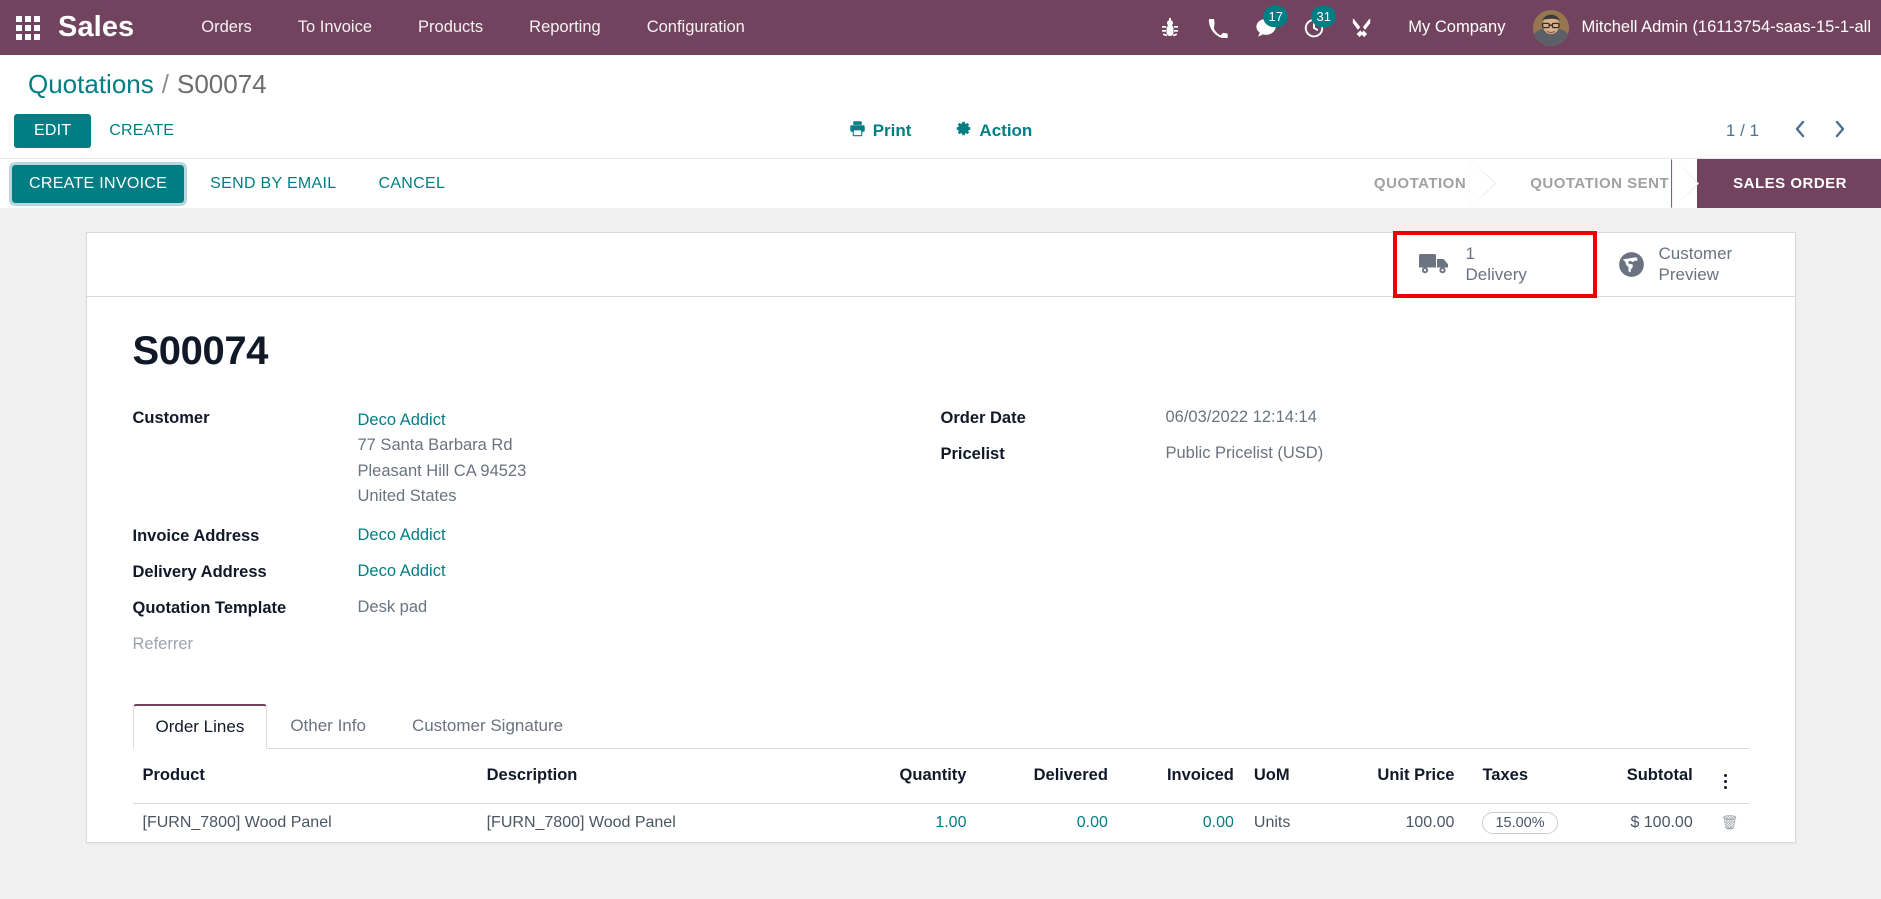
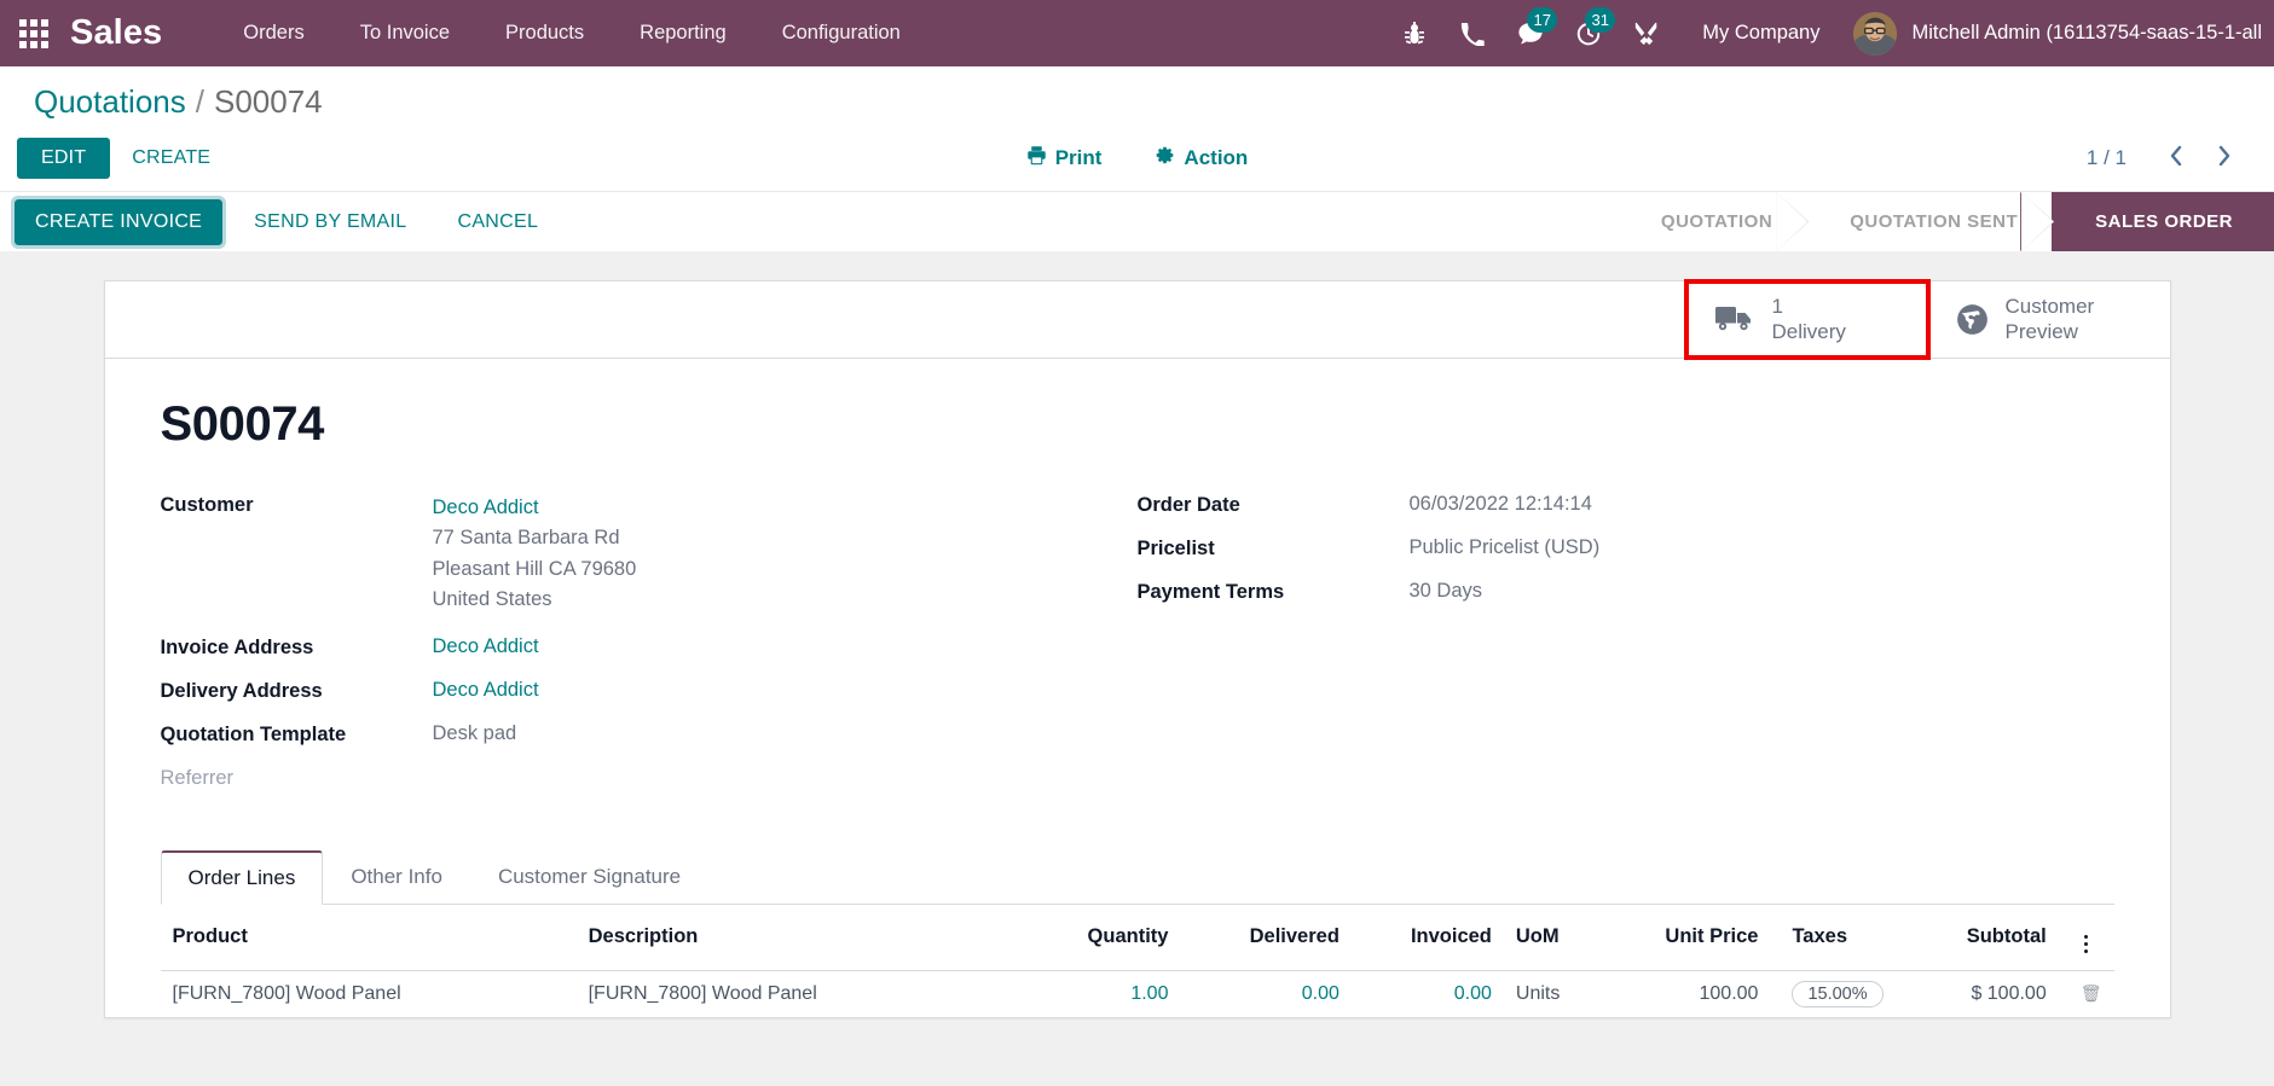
  Sales
  Orders
  To Invoice
  Products
  Reporting
  Configuration
  17
  31
  My Company
  Mitchell Admin (16113754-saas-15-1-all
  Quotations
  /
  S00074
  EDIT
  CREATE
  Print
  Action
  1 / 1
  CREATE INVOICE
  SEND BY EMAIL
  CANCEL
  QUOTATION
  QUOTATION SENT
  SALES ORDER
  1
  Delivery
  Customer
  Preview
  S00074
  Customer
  Deco Addict
  77 Santa Barbara Rd
- Pleasant Hill CA 94523
+ Pleasant Hill CA 79680
  United States
  Invoice Address
  Deco Addict
  Delivery Address
  Deco Addict
  Quotation Template
  Desk pad
  Referrer
  Order Date
  06/03/2022 12:14:14
  Pricelist
  Public Pricelist (USD)
+ Payment Terms
+ 30 Days
  Order Lines
  Other Info
  Customer Signature
  Product	Description	Quantity	Delivered	Invoiced	UoM	Unit Price	Taxes	Subtotal
  [FURN_7800] Wood Panel	[FURN_7800] Wood Panel	1.00	0.00	0.00	Units	100.00	15.00%	$ 100.00	🗑
